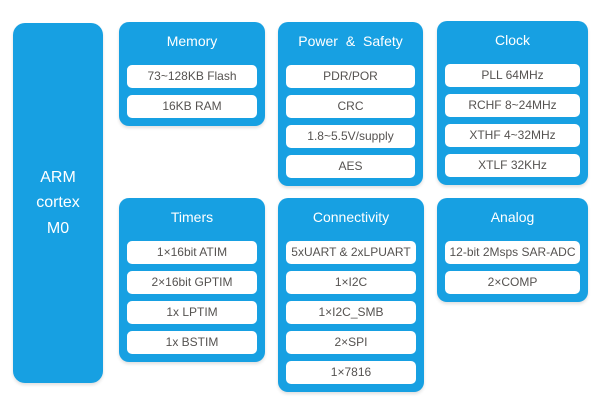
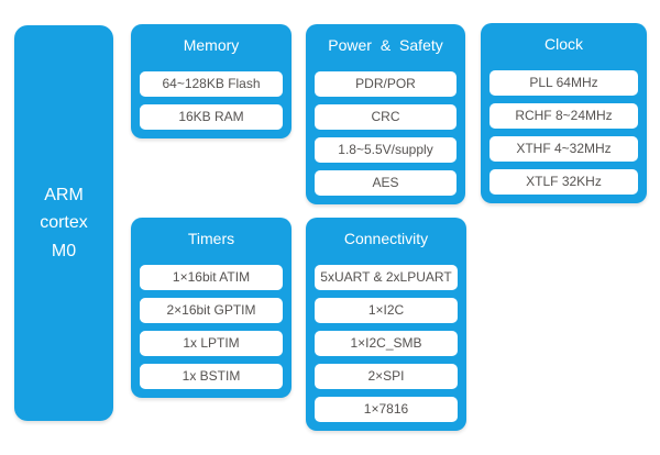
  ARM
  cortex
  M0
  Memory
- 73~128KB Flash
+ 64~128KB Flash
  16KB RAM
  Power & Safety
  PDR/POR
  CRC
  1.8~5.5V/supply
  AES
  Clock
  PLL 64MHz
  RCHF 8~24MHz
  XTHF 4~32MHz
  XTLF 32KHz
  Timers
  1×16bit ATIM
  2×16bit GPTIM
  1x LPTIM
  1x BSTIM
  Connectivity
  5xUART & 2xLPUART
  1×I2C
  1×I2C_SMB
  2×SPI
  1×7816
- Analog
- 12-bit 2Msps SAR-ADC
- 2×COMP
